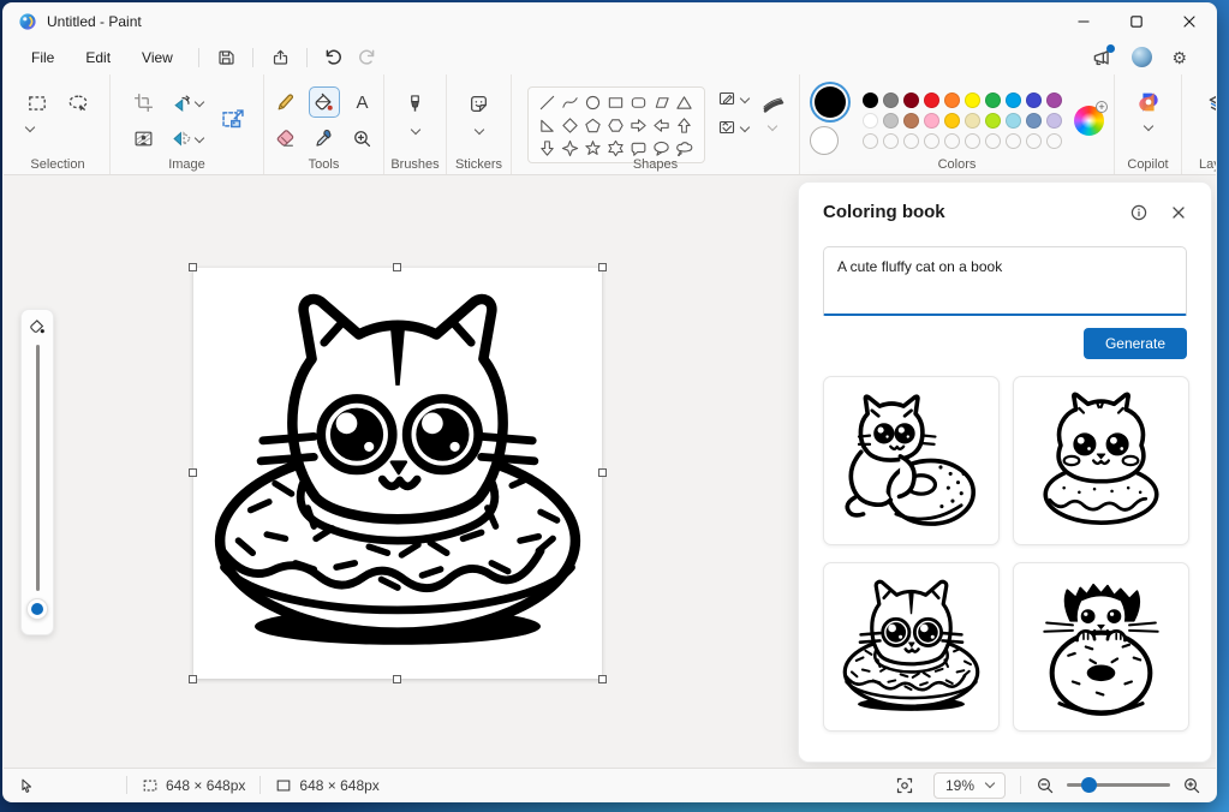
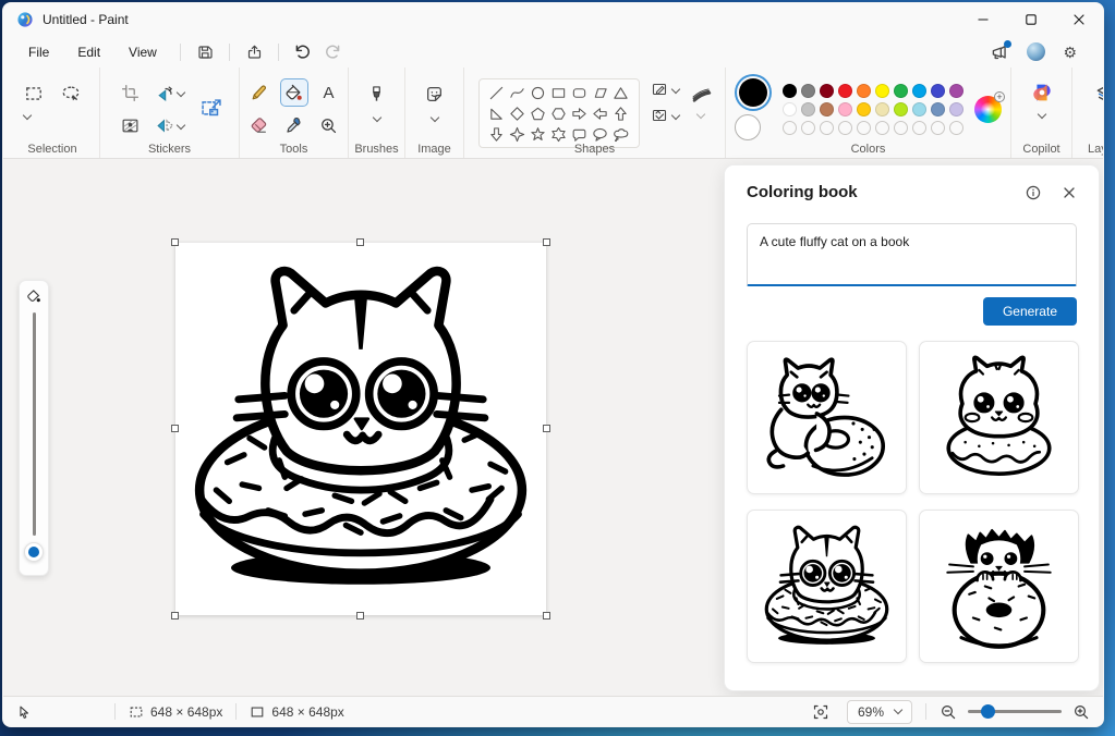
  Untitled - Paint
  File
  Edit
  View
  ⚙
  Selection
- Image
+ Stickers
  A
  Tools
  Brushes
- Stickers
+ Image
  Shapes
  +
  Colors
  Copilot
  Coloring book
  A cute fluffy cat on a book
  Generate
  648 × 648px
  648 × 648px
- 19%
+ 69%
